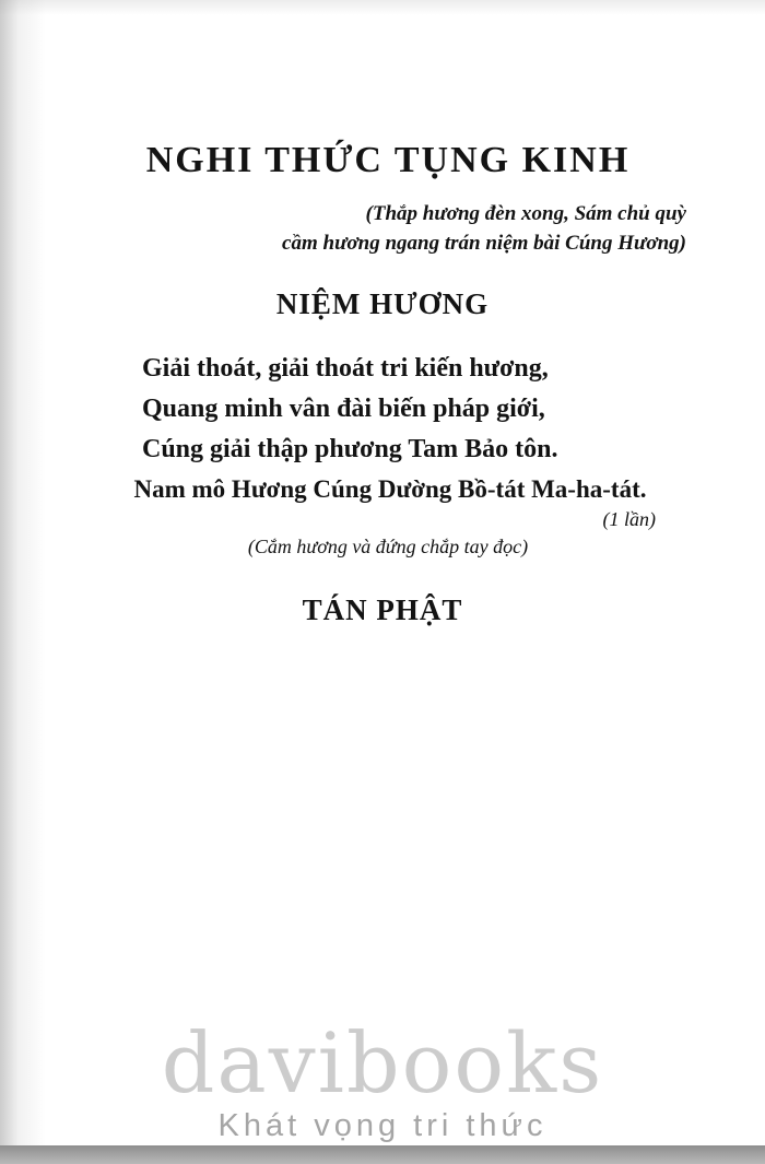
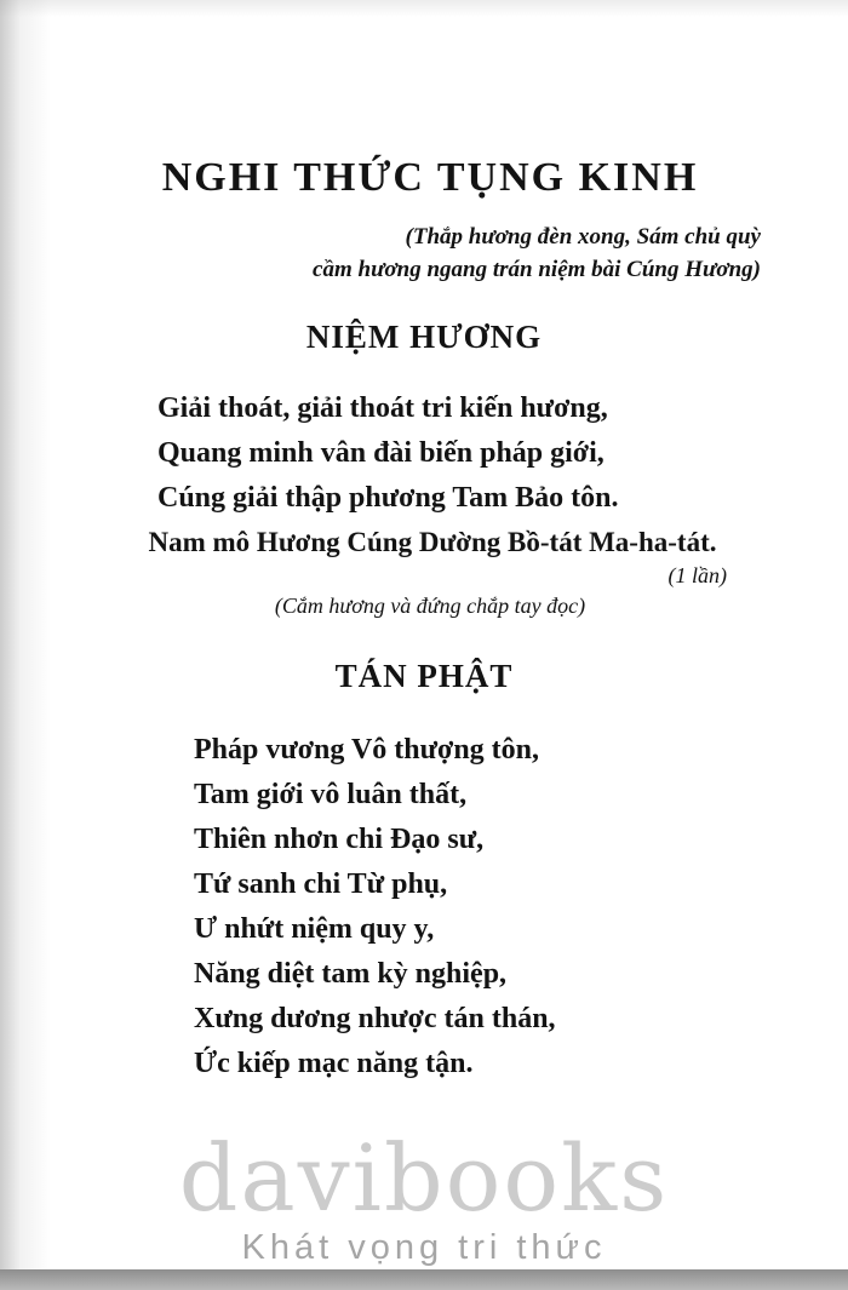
  NGHI THỨC TỤNG KINH
  (Thắp hương đèn xong, Sám chủ quỳ
  cầm hương ngang trán niệm bài Cúng Hương)
  NIỆM HƯƠNG
  Giải thoát, giải thoát tri kiến hương,
  Quang minh vân đài biến pháp giới,
  Cúng giải thập phương Tam Bảo tôn.
  Nam mô Hương Cúng Dường Bồ-tát Ma-ha-tát.
  (1 lần)
  (Cắm hương và đứng chắp tay đọc)
  TÁN PHẬT
+ Pháp vương Vô thượng tôn,
+ Tam giới vô luân thất,
+ Thiên nhơn chi Đạo sư,
+ Tứ sanh chi Từ phụ,
+ Ư nhứt niệm quy y,
+ Năng diệt tam kỳ nghiệp,
+ Xưng dương nhược tán thán,
+ Ức kiếp mạc năng tận.
  davibooks
  Khát vọng tri thức
